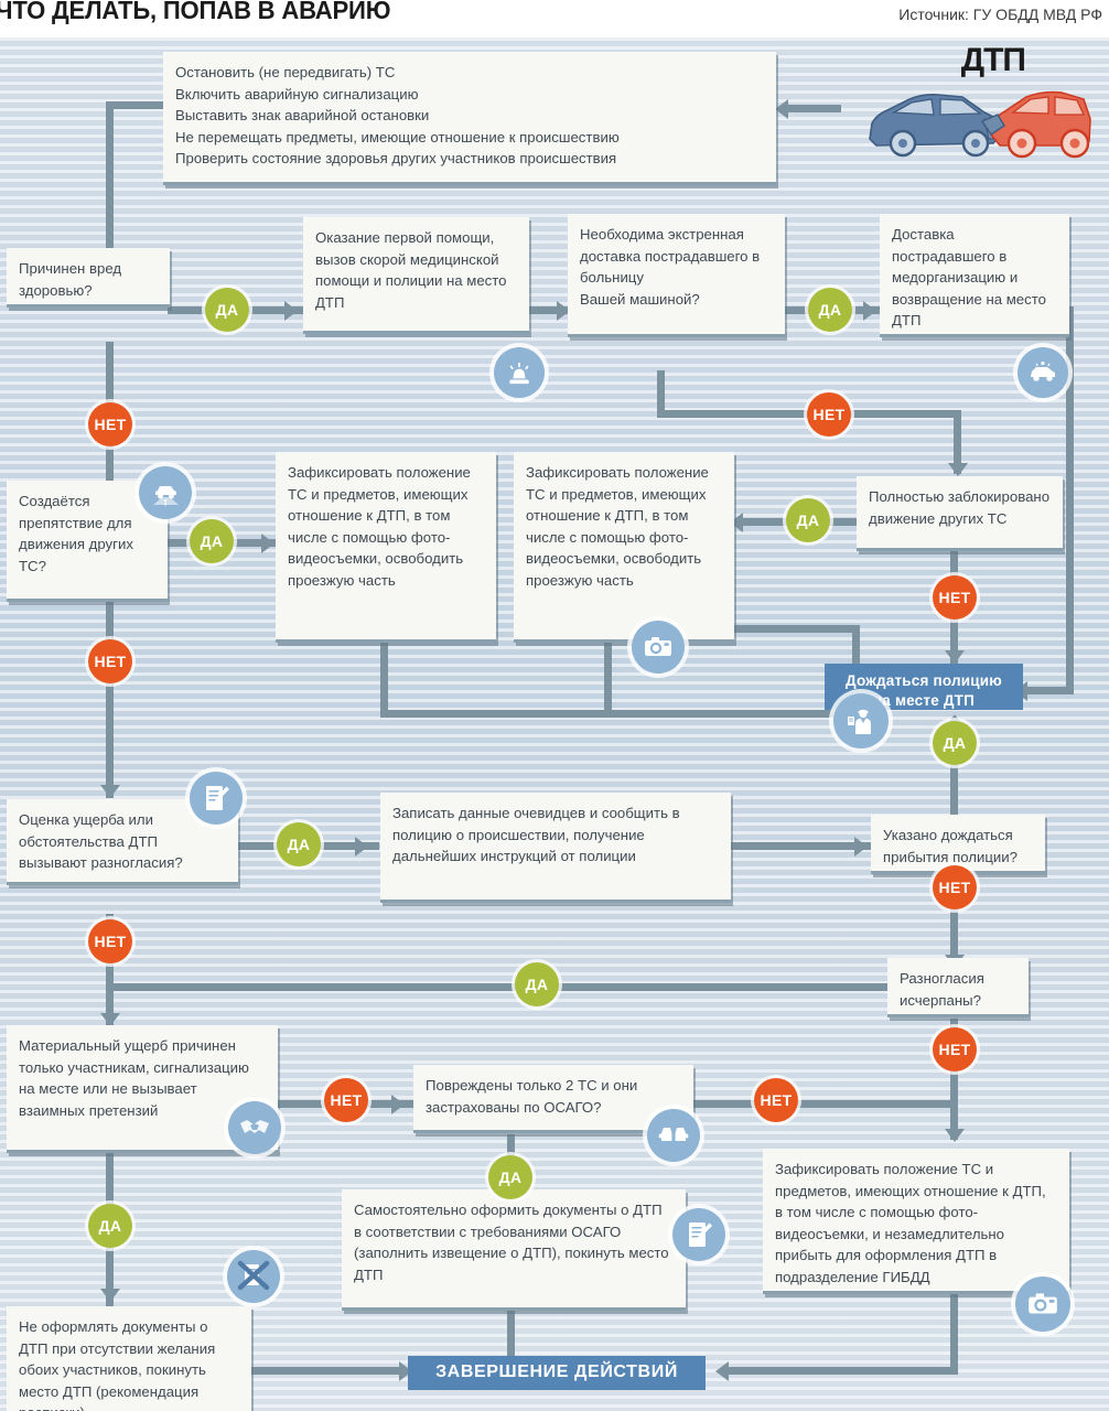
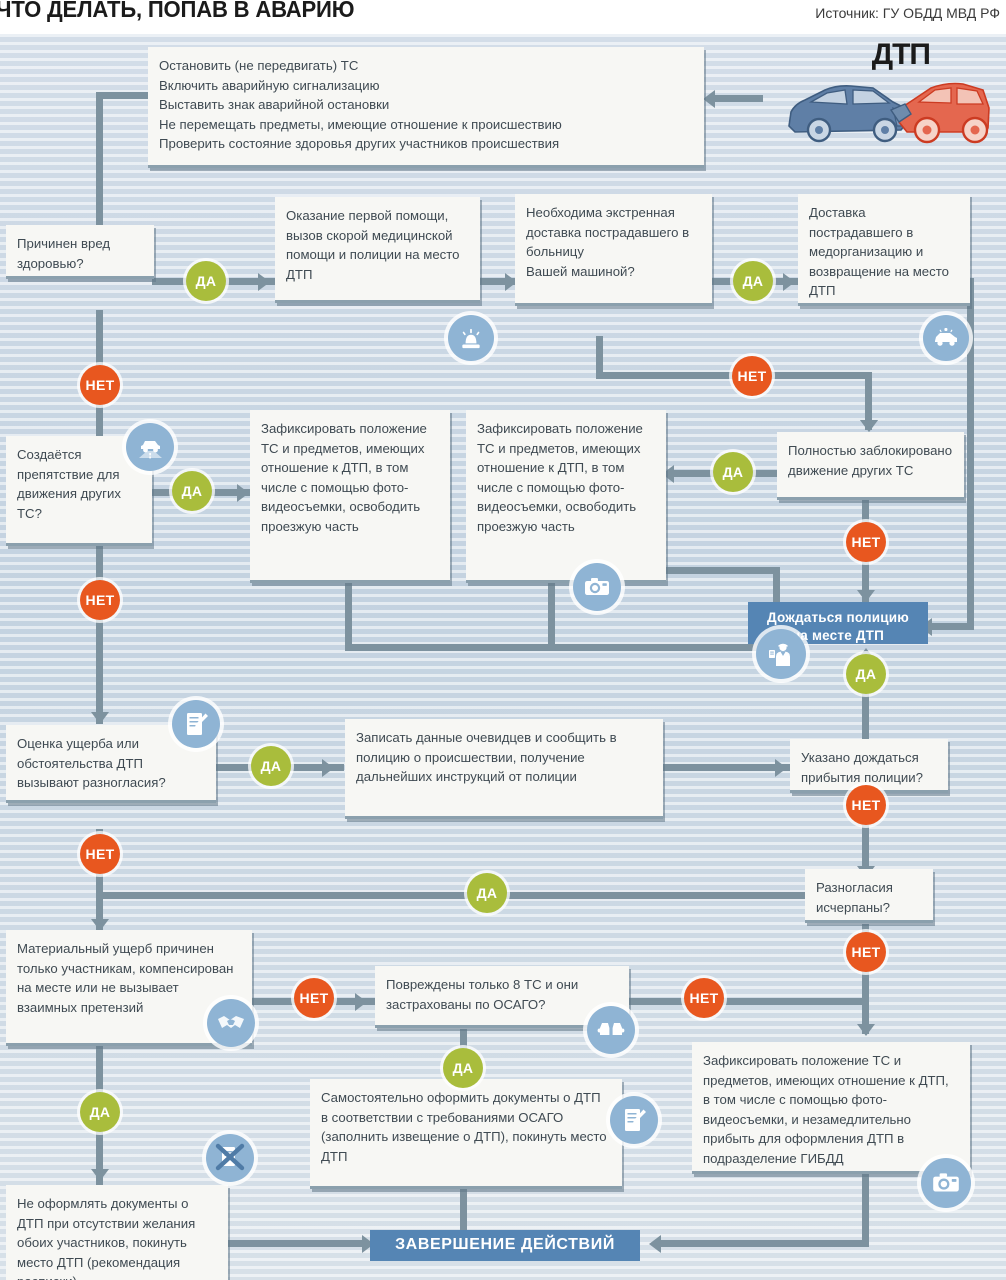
  ЧТО ДЕЛАТЬ, ПОПАВ В АВАРИЮ
  Источник: ГУ ОБДД МВД РФ
  ДТП
  Остановить (не передвигать) ТС
  Включить аварийную сигнализацию
  Выставить знак аварийной остановки
  Не перемещать предметы, имеющие отношение к происшествию
  Проверить состояние здоровья других участников происшествия
  Причинен вред здоровью?
  Оказание первой помощи, вызов скорой медицинской помощи и полиции на место ДТП
  Необходима экстренная доставка пострадавшего в больницу
  Вашей машиной?
  Доставка пострадавшего в медорганизацию и возвращение на место ДТП
  Создаётся препятствие для движения других ТС?
  Зафиксировать положение ТС и предметов, имеющих отношение к ДТП, в том числе с помощью фото-видеосъемки, освободить проезжую часть
  Зафиксировать положение ТС и предметов, имеющих отношение к ДТП, в том числе с помощью фото-видеосъемки, освободить проезжую часть
  Полностью заблокировано движение других ТС
  Дождаться полицию
  а месте ДТП
  Оценка ущерба или обстоятельства ДТП вызывают разногласия?
  Записать данные очевидцев и сообщить в полицию о происшествии, получение дальнейших инструкций от полиции
  Указано дождаться прибытия полиции?
  Разногласия исчерпаны?
- Материальный ущерб причинен только участникам, сигнализацию на месте или не вызывает взаимных претензий
+ Материальный ущерб причинен только участникам, компенсирован на месте или не вызывает взаимных претензий
- Повреждены только 2 ТС и они застрахованы по ОСАГО?
+ Повреждены только 8 ТС и они застрахованы по ОСАГО?
  Зафиксировать положение ТС и предметов, имеющих отношение к ДТП, в том числе с помощью фото-видеосъемки, и незамедлительно прибыть для оформления ДТП в подразделение ГИБДД
  Самостоятельно оформить документы о ДТП в соответствии с требованиями ОСАГО (заполнить извещение о ДТП), покинуть место ДТП
  Не оформлять документы о ДТП при отсутствии желания обоих участников, покинуть место ДТП (рекомендация
  ЗАВЕРШЕНИЕ ДЕЙСТВИЙ
  ДА
  НЕТ
  ДА
  НЕТ
  ДА
  НЕТ
  ДА
  НЕТ
  ДА
  НЕТ
  ДА
  НЕТ
  ДА
  НЕТ
  НЕТ
  ДА
  НЕТ
  ДА
